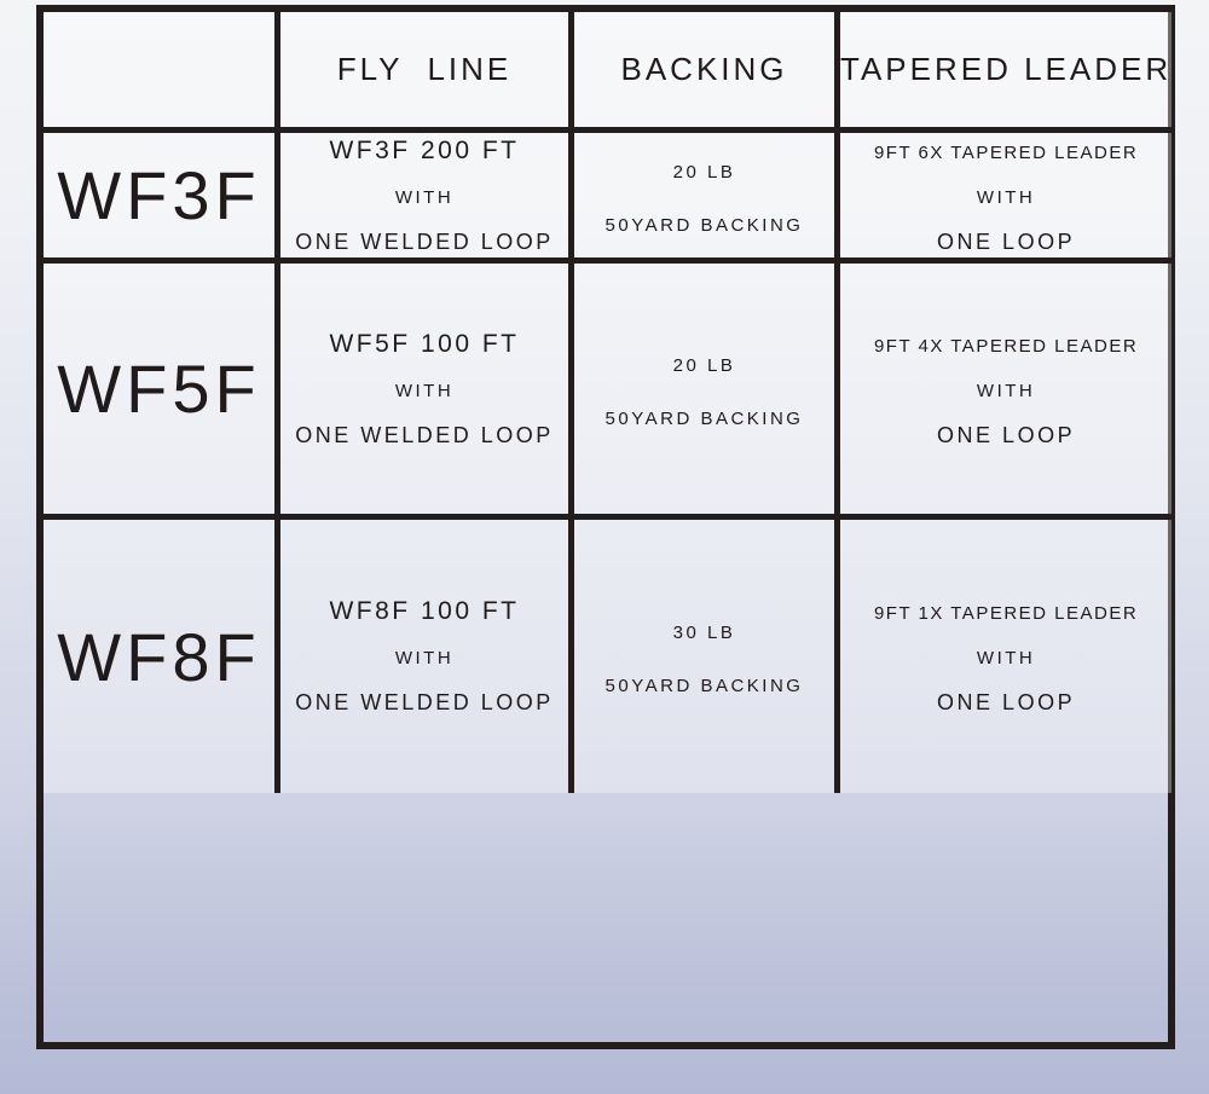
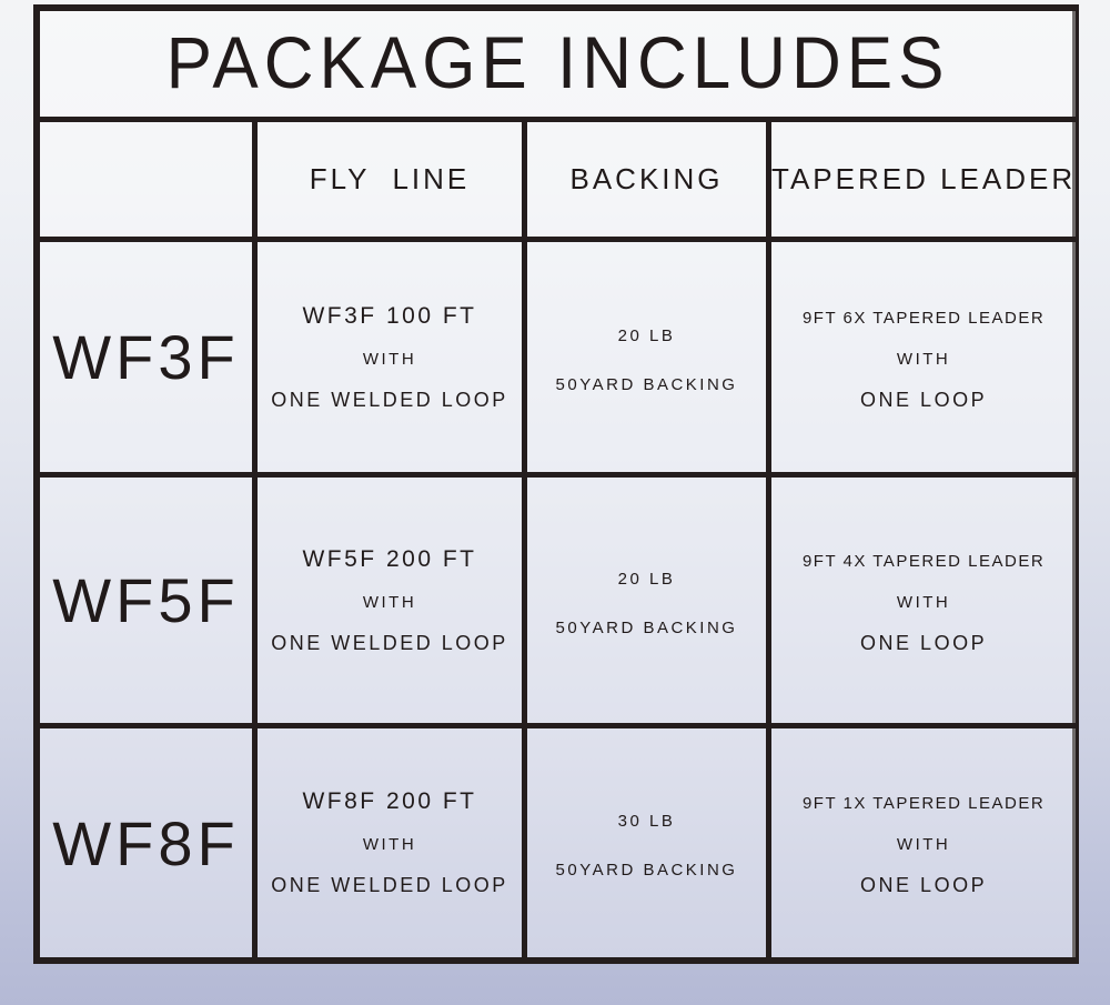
+ PACKAGE INCLUDES
  FLY LINE
  BACKING
  TAPERED LEADER
  WF3F
- WF3F 200 FT
+ WF3F 100 FT
  WITH
  ONE WELDED LOOP
  20 LB
  50YARD BACKING
  9FT 6X TAPERED LEADER
  WITH
  ONE LOOP
  WF5F
- WF5F 100 FT
+ WF5F 200 FT
  WITH
  ONE WELDED LOOP
  20 LB
  50YARD BACKING
  9FT 4X TAPERED LEADER
  WITH
  ONE LOOP
  WF8F
- WF8F 100 FT
+ WF8F 200 FT
  WITH
  ONE WELDED LOOP
  30 LB
  50YARD BACKING
  9FT 1X TAPERED LEADER
  WITH
  ONE LOOP
